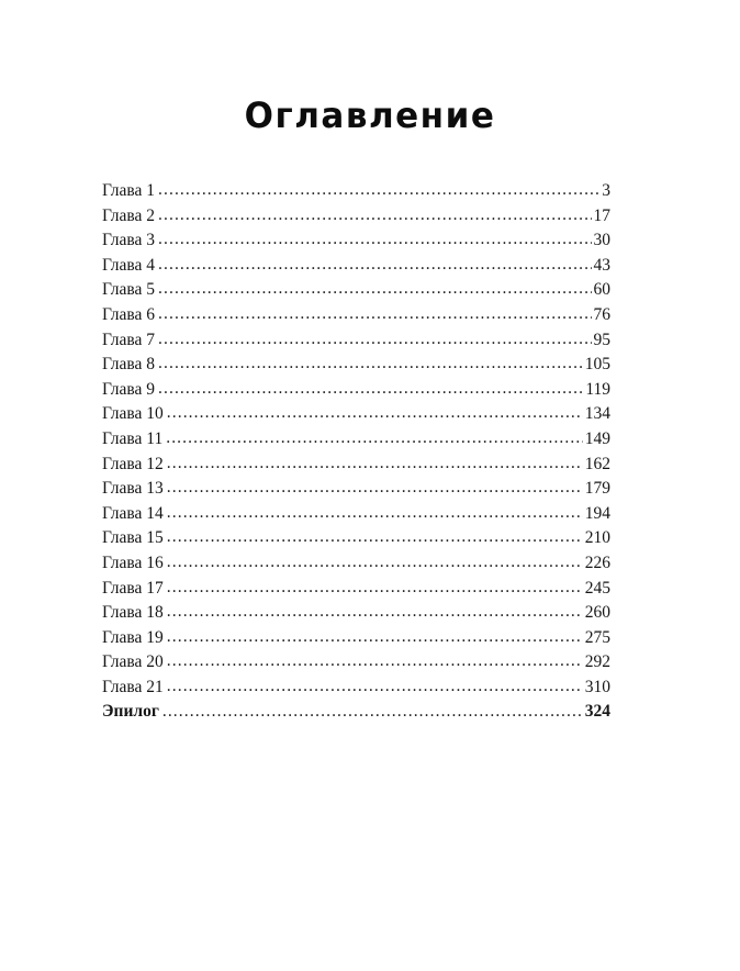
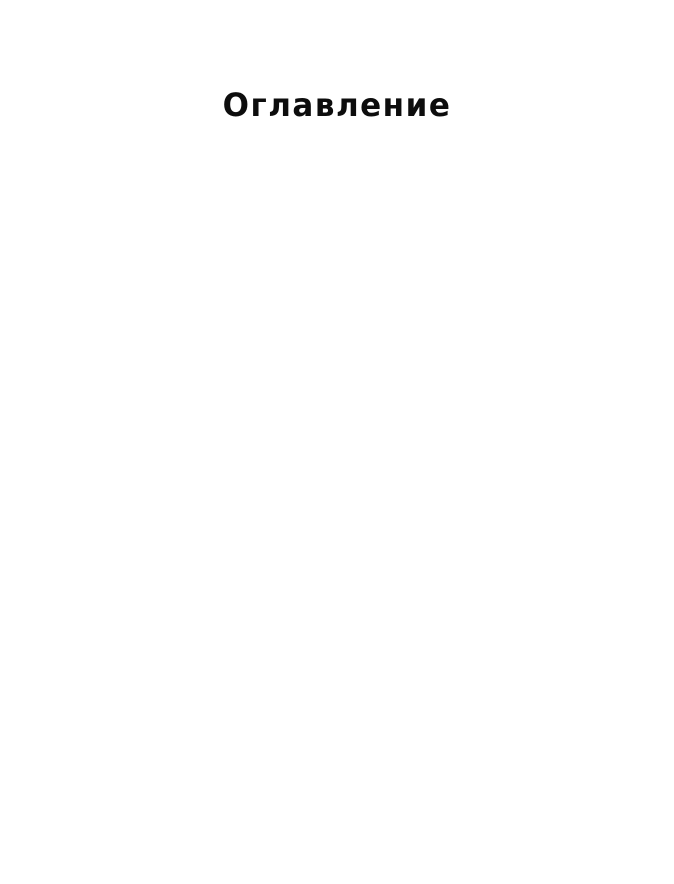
  Оглавление
- Глава 1
- 3
- Глава 2
- 17
- Глава 3
- 30
- Глава 4
- 43
- Глава 5
- 60
- Глава 6
- 76
- Глава 7
- 95
- Глава 8
- 105
- Глава 9
- 119
- Глава 10
- 134
- Глава 11
- 149
- Глава 12
- 162
- Глава 13
- 179
- Глава 14
- 194
- Глава 15
- 210
- Глава 16
- 226
- Глава 17
- 245
- Глава 18
- 260
- Глава 19
- 275
- Глава 20
- 292
- Глава 21
- 310
- Эпилог
- 324
